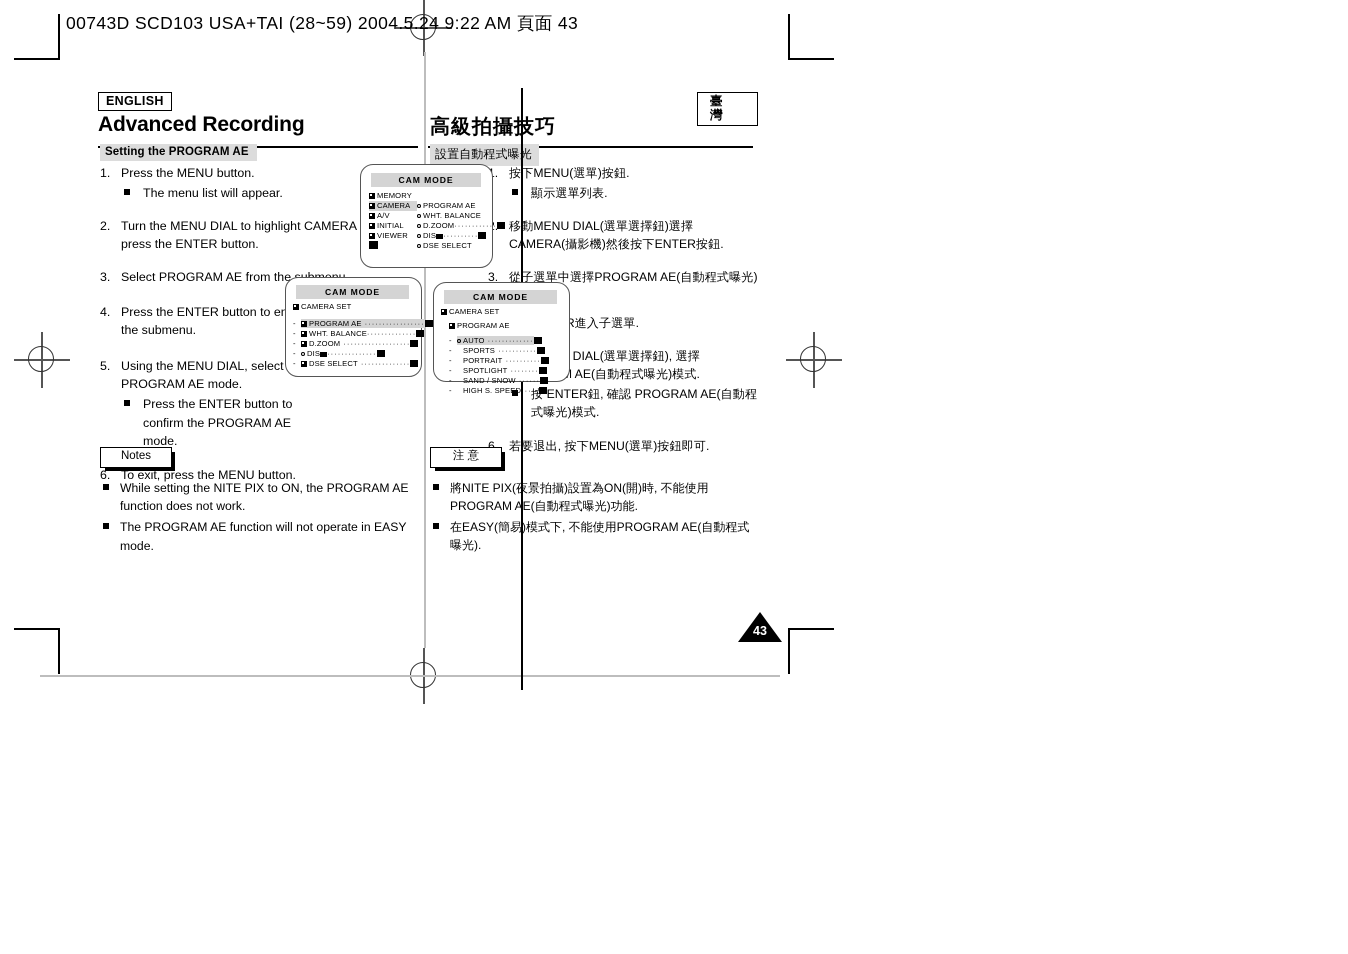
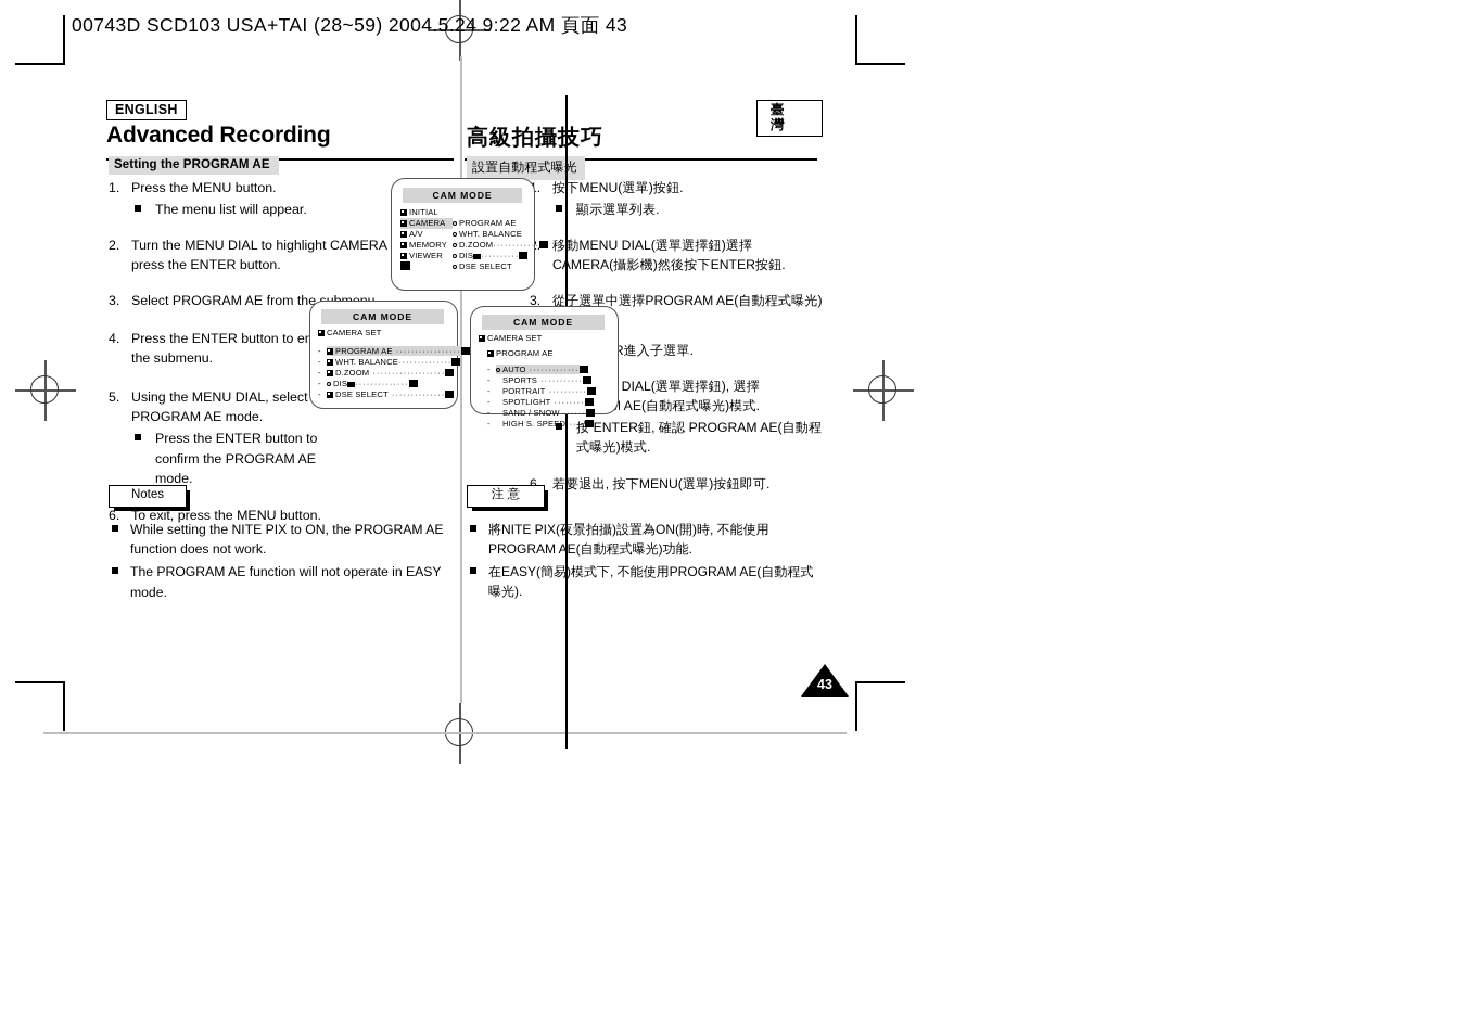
  00743D SCD103 USA+TAI (28~59) 2004.5.24 9:22 AM 頁面 43
  ENGLISH
  臺灣
  Advanced Recording
  高級拍攝技巧
  Setting the PROGRAM AE
  設置自動程式曝光
  1.
  Press the MENU button.
  The menu list will appear.
  2.
  Turn the MENU DIAL to highlight CAMERA press the ENTER button.
  3.
  Select PROGRAM AE from the
  4.
  Press the ENTER button to e the submenu.
  5.
  Using the MENU DIAL, select PROGRAM AE mode.
  Press the ENTER button to confirm the PROGRAM AE mode.
  6.
  To exit, press the MENU button.
  按下MENU(選單)按鈕.
  顯示選單列表.
  移動MENU DIAL(選單選擇鈕)選擇CAMERA(攝影機)然後按下ENTER按鈕.
  3.
  從子選單中選擇PROGRAM AE(自動程式曝光)
  按 ENTER鈕, 確認 PROGRAM AE(自動程式曝光)模式.
  若要退出, 按下MENU(選單)按鈕即可.
  CAM MODE
- MEMORY
+ INITIAL
  CAMERA PROGRAM AE
  A/V WHT. BALANCE
- INITIAL D.ZOOM············
+ MEMORY D.ZOOM············
  VIEWER DIS ··········
  DSE SELECT
  CAM MODE
  CAMERA SET
  - PROGRAM AE ·················
  - WHT. BALANCE··············
  - D.ZOOM ···················
  - DIS ··············
  - DSE SELECT ··············
  CAM MODE
  CAMERA SET
  PROGRAM AE
  - AUTO ·············
  - SPORTS ···········
  - PORTRAIT ··········
  - SPOTLIGHT ········
  - SAND / SNOW ······
  - HIGH S. SPEED·····
  Notes
  While setting the NITE PIX to ON, the PROGRAM AE function does not work.
  The PROGRAM AE function will not operate in EASY mode.
  注 意
  將NITE PIX(夜景拍攝)設置為ON(開)時, 不能使用PROGRAM AE(自動程式曝光)功能.
  在EASY(簡易)模式下, 不能使用PROGRAM AE(自動程式曝光).
  43
